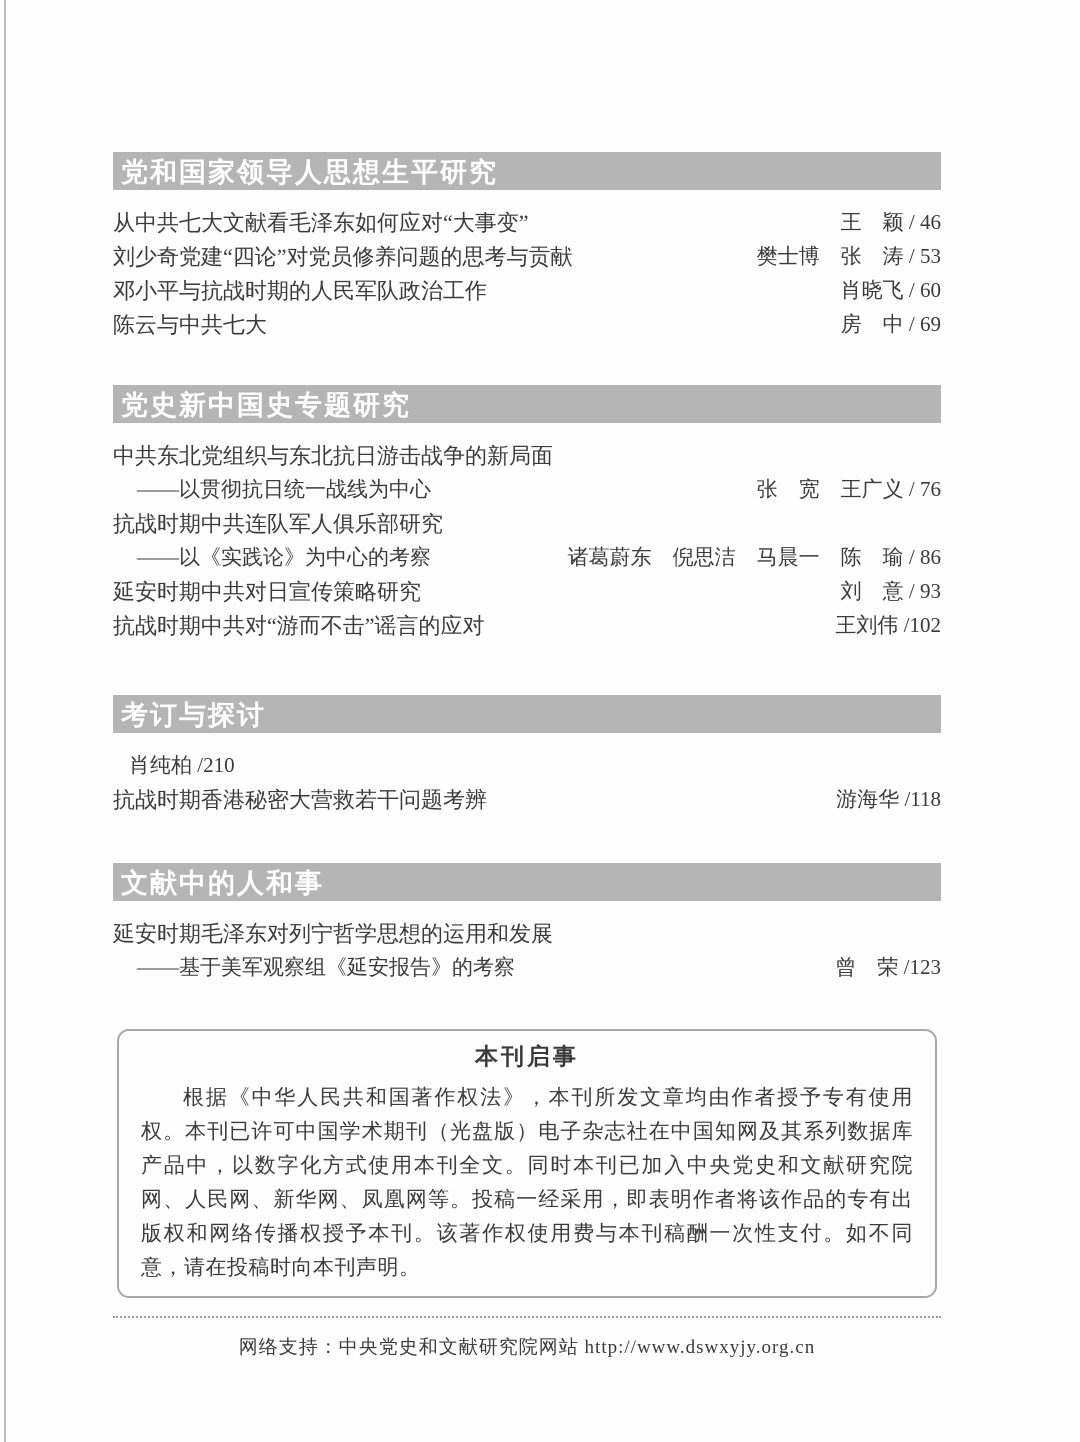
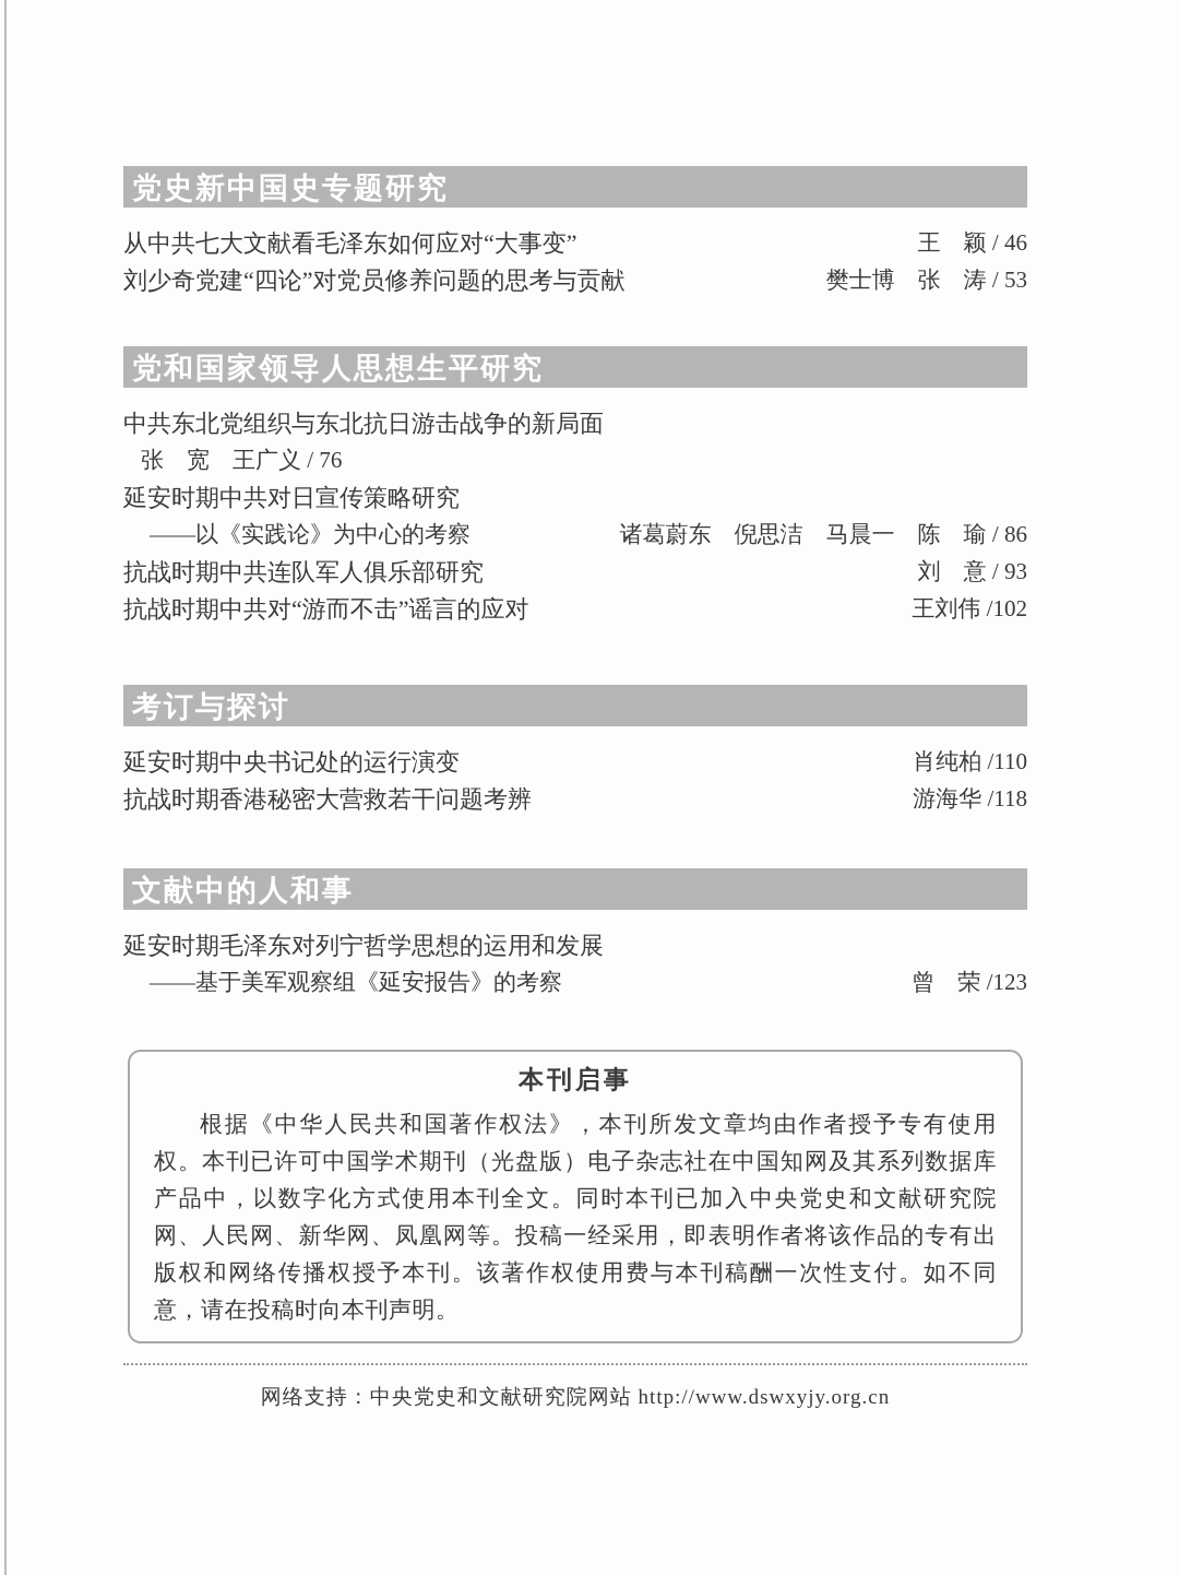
- 党和国家领导人思想生平研究
+ 党史新中国史专题研究
  从中共七大文献看毛泽东如何应对“大事变”
  王 颖 / 46
  刘少奇党建“四论”对党员修养问题的思考与贡献
  樊士博 张 涛 / 53
- 邓小平与抗战时期的人民军队政治工作
- 肖晓飞 / 60
- 陈云与中共七大
- 房 中 / 69
- 党史新中国史专题研究
+ 党和国家领导人思想生平研究
  中共东北党组织与东北抗日游击战争的新局面
- ——以贯彻抗日统一战线为中心
  张 宽 王广义 / 76
- 抗战时期中共连队军人俱乐部研究
+ 延安时期中共对日宣传策略研究
  ——以《实践论》为中心的考察
  诸葛蔚东 倪思洁 马晨一 陈 瑜 / 86
- 延安时期中共对日宣传策略研究
+ 抗战时期中共连队军人俱乐部研究
  刘 意 / 93
  抗战时期中共对“游而不击”谣言的应对
  王刘伟 /102
  考订与探讨
+ 延安时期中央书记处的运行演变
- 肖纯柏 /210
+ 肖纯柏 /110
  抗战时期香港秘密大营救若干问题考辨
  游海华 /118
  文献中的人和事
  延安时期毛泽东对列宁哲学思想的运用和发展
  ——基于美军观察组《延安报告》的考察
  曾 荣 /123
  本刊启事
  根据《中华人民共和国著作权法》，本刊所发文章均由作者授予专有使用权。本刊已许可中国学术期刊（光盘版）电子杂志社在中国知网及其系列数据库产品中，以数字化方式使用本刊全文。同时本刊已加入中央党史和文献研究院网、人民网、新华网、凤凰网等。投稿一经采用，即表明作者将该作品的专有出版权和网络传播权授予本刊。该著作权使用费与本刊稿酬一次性支付。如不同意，请在投稿时向本刊声明。
  网络支持：中央党史和文献研究院网站 http://www.dswxyjy.org.cn
